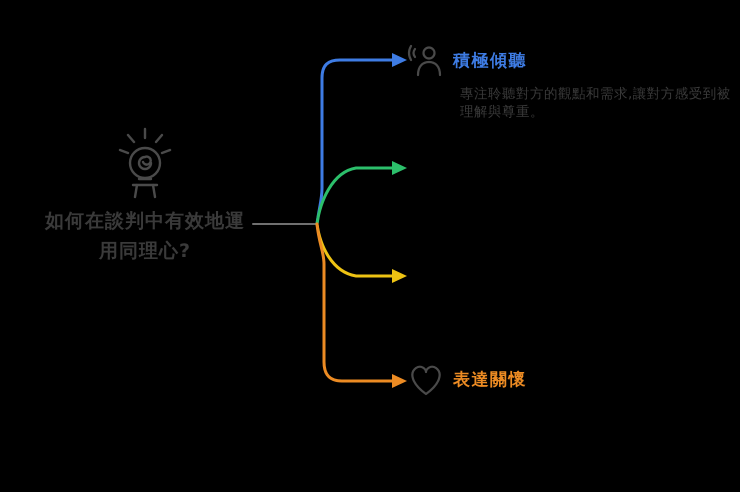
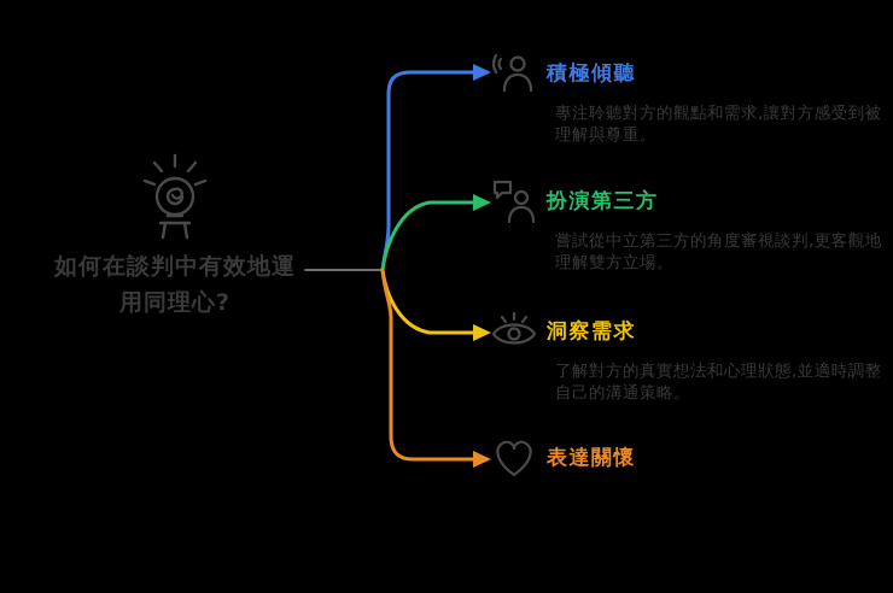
  如何在談判中有效地運
  用同理心?
  積極傾聽
  專注聆聽對方的觀點和需求,讓對方感受到被理解與尊重。
+ 扮演第三方
+ 嘗試從中立第三方的角度審視談判,更客觀地理解雙方立場。
+ 洞察需求
+ 了解對方的真實想法和心理狀態,並適時調整自己的溝通策略。
  表達關懷
